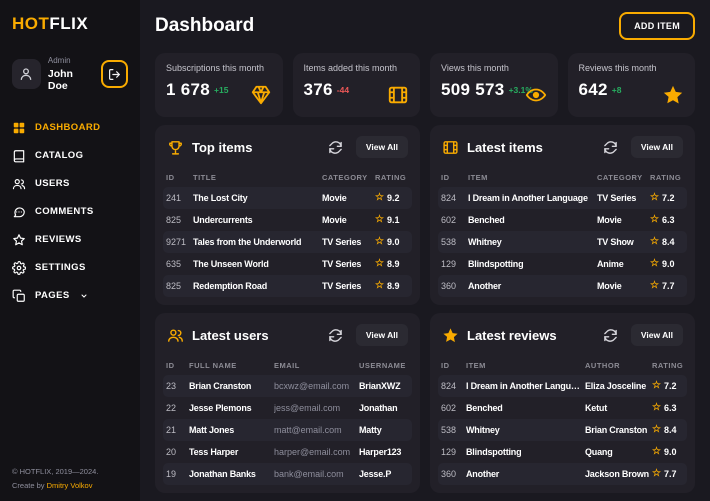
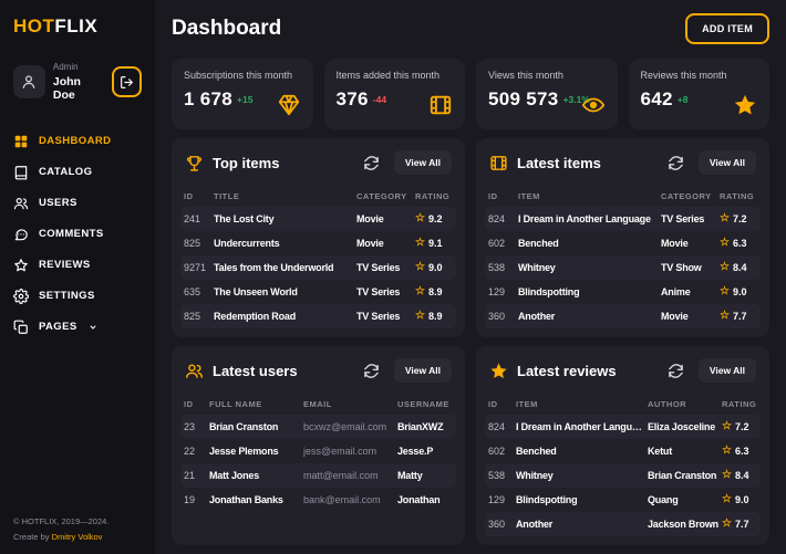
  HOTFLIX
  Admin
  John Doe
  DASHBOARD
  CATALOG
  USERS
  COMMENTS
  REVIEWS
  SETTINGS
  PAGES
  © HOTFLIX, 2019—2024.
  Create by Dmitry Volkov
  Dashboard
  ADD ITEM
  Subscriptions this month
  1 678
  +15
  Items added this month
  376
  -44
  Views this month
  509 573
  +3.1%
  Reviews this month
  642
  +8
  Top items
  View All
  ID
  TITLE
  CATEGORY
  RATING
  241
  The Lost City
  Movie
  ☆
  9.2
  825
  Undercurrents
  Movie
  ☆
  9.1
  9271
  Tales from the Underworld
  TV Series
  ☆
  9.0
  635
  The Unseen World
  TV Series
  ☆
  8.9
  825
  Redemption Road
  TV Series
  ☆
  8.9
  Latest items
  View All
  ID
  ITEM
  CATEGORY
  RATING
  824
  I Dream in Another Language
  TV Series
  ☆
  7.2
  602
  Benched
  Movie
  ☆
  6.3
  538
  Whitney
  TV Show
  ☆
  8.4
  129
  Blindspotting
  Anime
  ☆
  9.0
  360
  Another
  Movie
  ☆
  7.7
  Latest users
  View All
  ID
  FULL NAME
  EMAIL
  USERNAME
  23
  Brian Cranston
  bcxwz@email.com
  BrianXWZ
  22
  Jesse Plemons
  jess@email.com
- Jonathan
+ Jesse.P
  21
  Matt Jones
  matt@email.com
  Matty
- 20
- Tess Harper
- harper@email.com
- Harper123
  19
  Jonathan Banks
  bank@email.com
- Jesse.P
+ Jonathan
  Latest reviews
  View All
  ID
  ITEM
  AUTHOR
  RATING
  824
  I Dream in Another Languag
  Eliza Josceline
  ☆
  7.2
  602
  Benched
  Ketut
  ☆
  6.3
  538
  Whitney
  Brian Cranston
  ☆
  8.4
  129
  Blindspotting
  Quang
  ☆
  9.0
  360
  Another
  Jackson Brown
  ☆
  7.7
